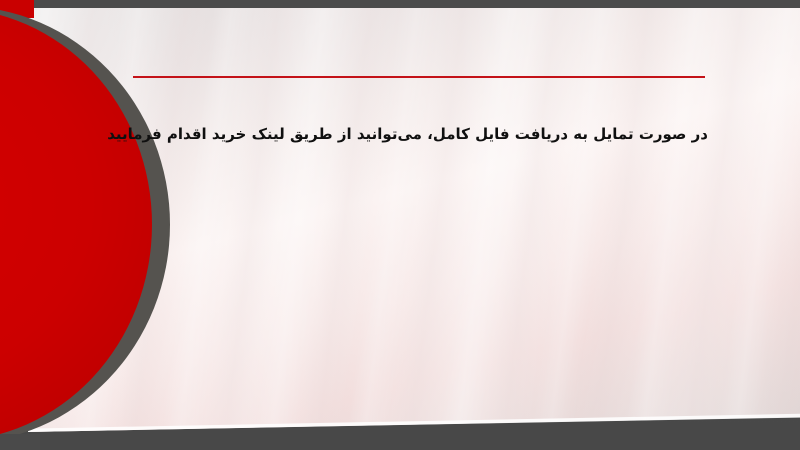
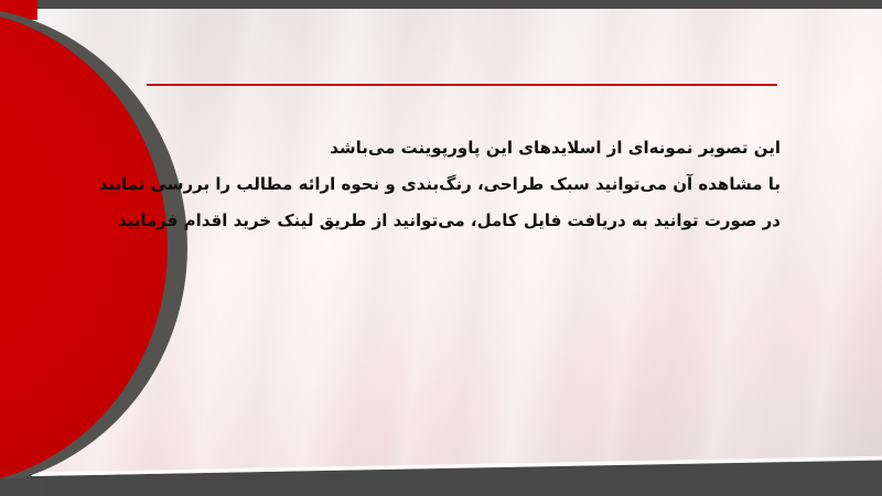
+ این تصویر نمونه‌ای از اسلایدهای این پاورپوینت می‌باشد
+ با مشاهده آن می‌توانید سبک طراحی، رنگ‌بندی و نحوه ارائه مطالب را بررسی نمایید
- در صورت تمایل به دریافت فایل کامل، می‌توانید از طریق لینک خرید اقدام فرمایید
+ در صورت توانید به دریافت فایل کامل، می‌توانید از طریق لینک خرید اقدام فرمایید
